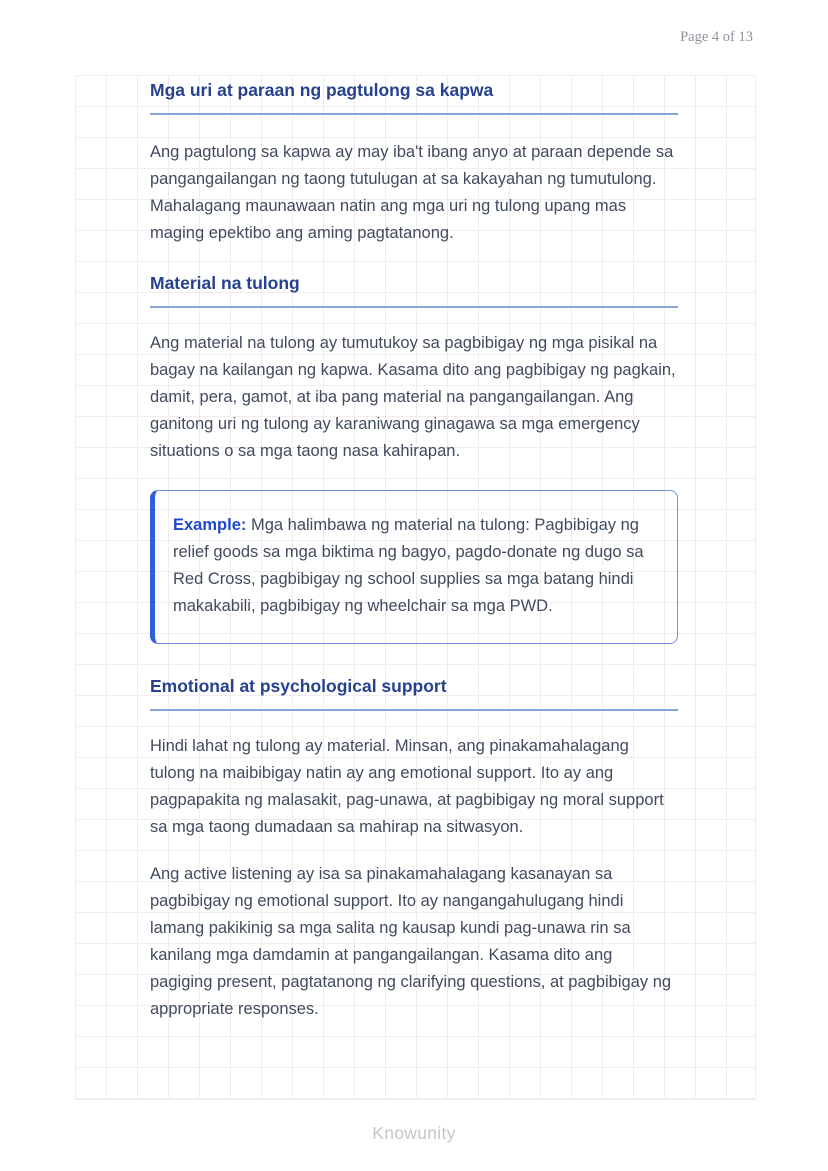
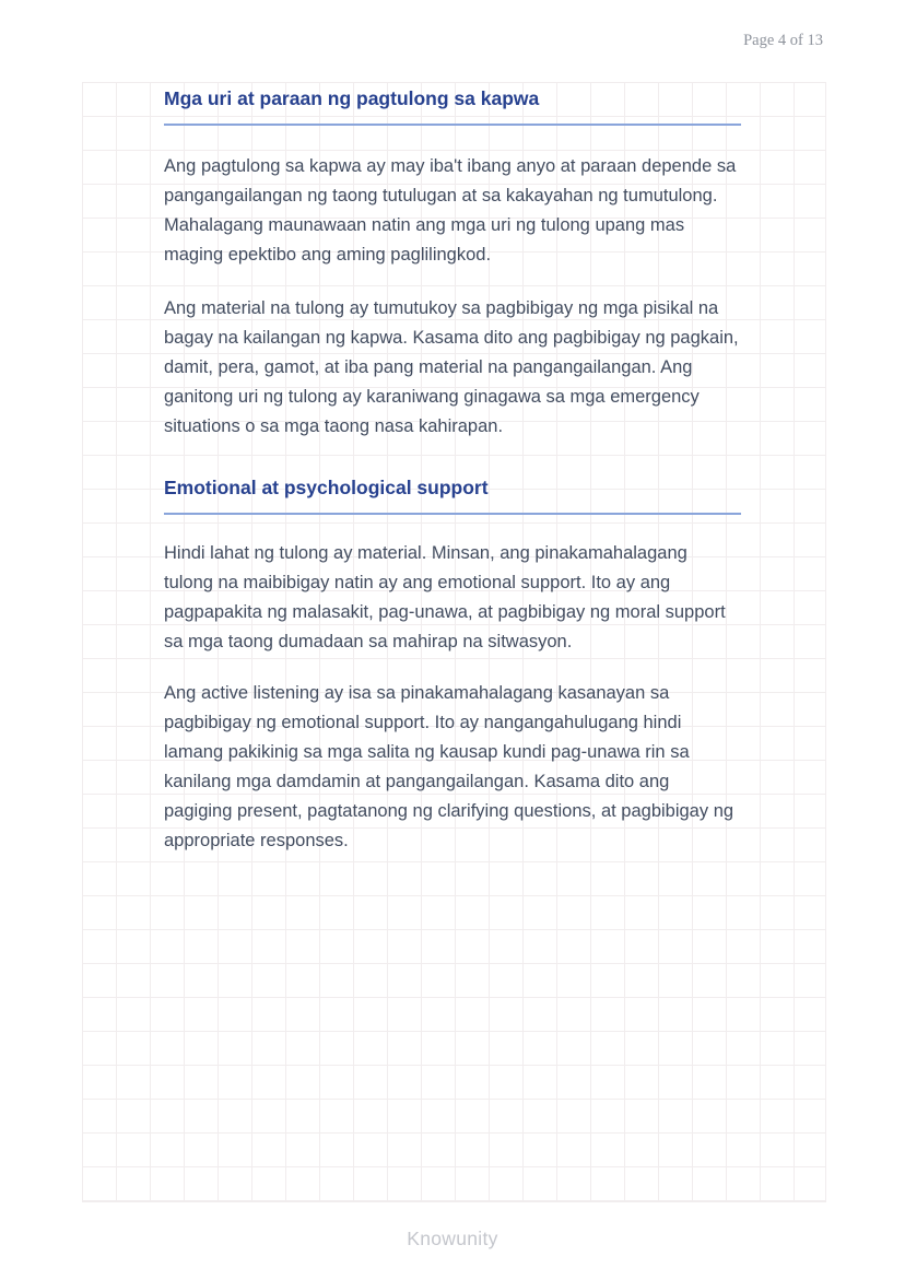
  Page 4 of 13
  Mga uri at paraan ng pagtulong sa kapwa
- Ang pagtulong sa kapwa ay may iba't ibang anyo at paraan depende sa pangangailangan ng taong tutulugan at sa kakayahan ng tumutulong. Mahalagang maunawaan natin ang mga uri ng tulong upang mas maging epektibo ang aming pagtatanong.
+ Ang pagtulong sa kapwa ay may iba't ibang anyo at paraan depende sa pangangailangan ng taong tutulugan at sa kakayahan ng tumutulong. Mahalagang maunawaan natin ang mga uri ng tulong upang mas maging epektibo ang aming paglilingkod.
- Material na tulong
  Ang material na tulong ay tumutukoy sa pagbibigay ng mga pisikal na bagay na kailangan ng kapwa. Kasama dito ang pagbibigay ng pagkain, damit, pera, gamot, at iba pang material na pangangailangan. Ang ganitong uri ng tulong ay karaniwang ginagawa sa mga emergency situations o sa mga taong nasa kahirapan.
- Example: Mga halimbawa ng material na tulong: Pagbibigay ng relief goods sa mga biktima ng bagyo, pagdo-donate ng dugo sa Red Cross, pagbibigay ng school supplies sa mga batang hindi makakabili, pagbibigay ng wheelchair sa mga PWD.
  Emotional at psychological support
  Hindi lahat ng tulong ay material. Minsan, ang pinakamahalagang tulong na maibibigay natin ay ang emotional support. Ito ay ang pagpapakita ng malasakit, pag-unawa, at pagbibigay ng moral support sa mga taong dumadaan sa mahirap na sitwasyon.
  Ang active listening ay isa sa pinakamahalagang kasanayan sa pagbibigay ng emotional support. Ito ay nangangahulugang hindi lamang pakikinig sa mga salita ng kausap kundi pag-unawa rin sa kanilang mga damdamin at pangangailangan. Kasama dito ang pagiging present, pagtatanong ng clarifying questions, at pagbibigay ng appropriate responses.
  Knowunity
